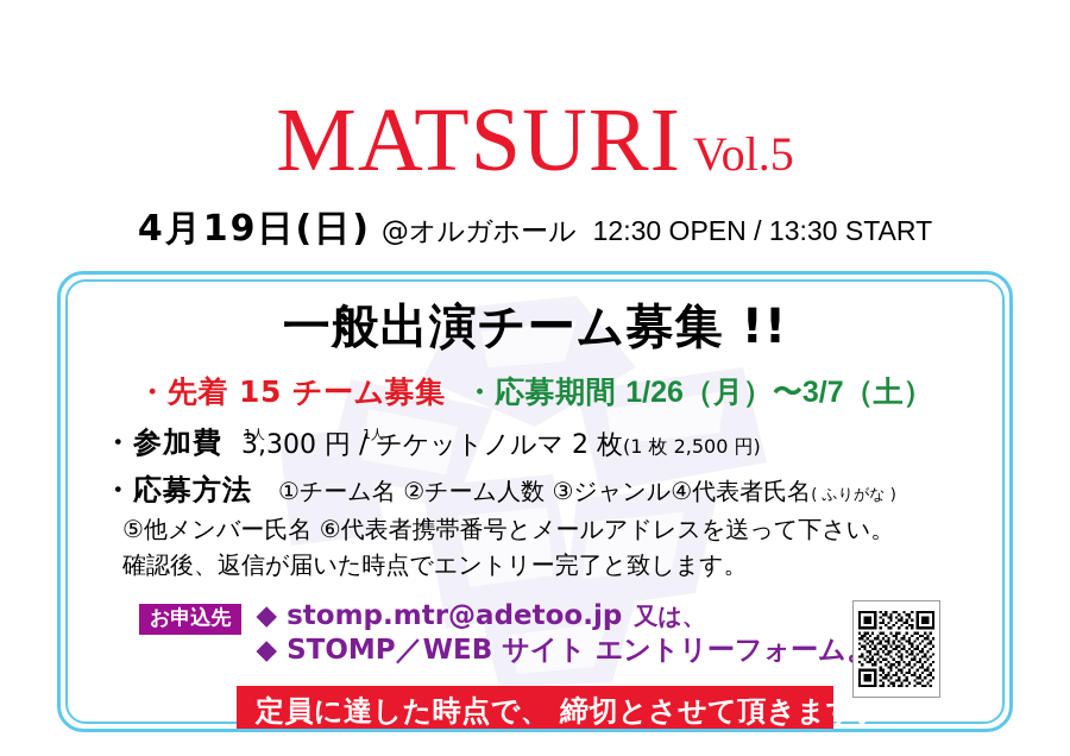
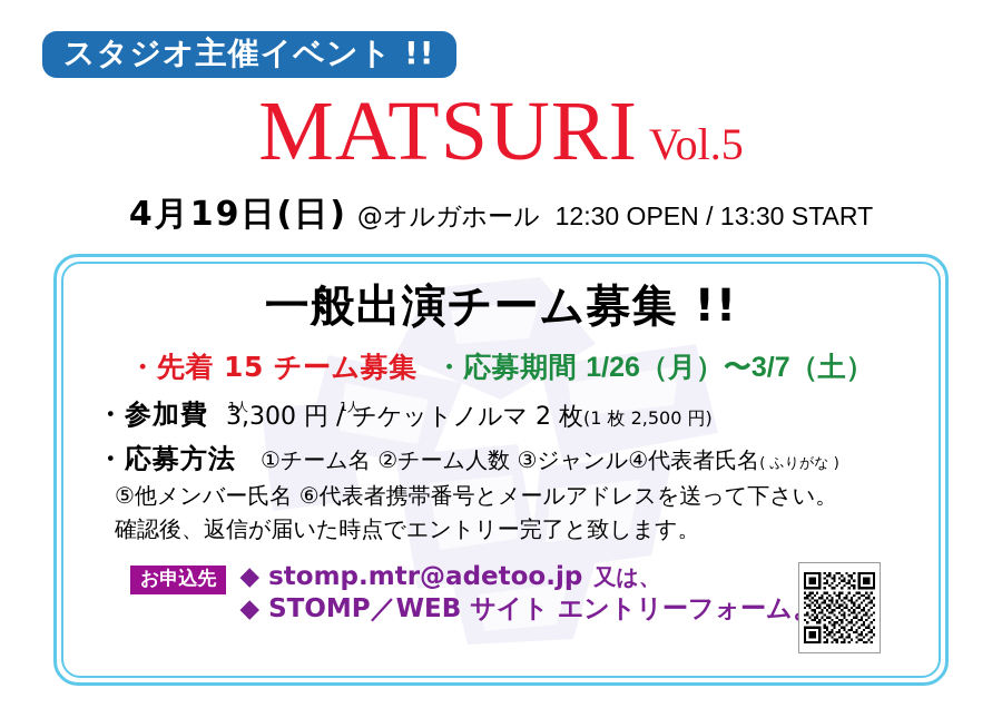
+ スタジオ主催イベント !!
  MATSURI Vol.5
  4月19日(日) @オルガホール 12:30 OPEN / 13:30 START
  一般出演チーム募集 !!
  ・先着 15 チーム募集 ・応募期間 1/26（月）〜3/7（土）
  ・参加費
  1人
  1人
  3,300 円 / チケットノルマ 2 枚(1 枚 2,500 円)
  ・応募方法
  ①チーム名 ②チーム人数 ③ジャンル④代表者氏名( ふりがな )
  ⑤他メンバー氏名 ⑥代表者携帯番号とメールアドレスを送って下さい。
  確認後、返信が届いた時点でエントリー完了と致します。
  お申込先
  ◆ stomp.mtr@adetoo.jp 又は、
  ◆ STOMP／WEB サイト エントリーフォーム
- 定員に達した時点で、 締切とさせて頂きます。
